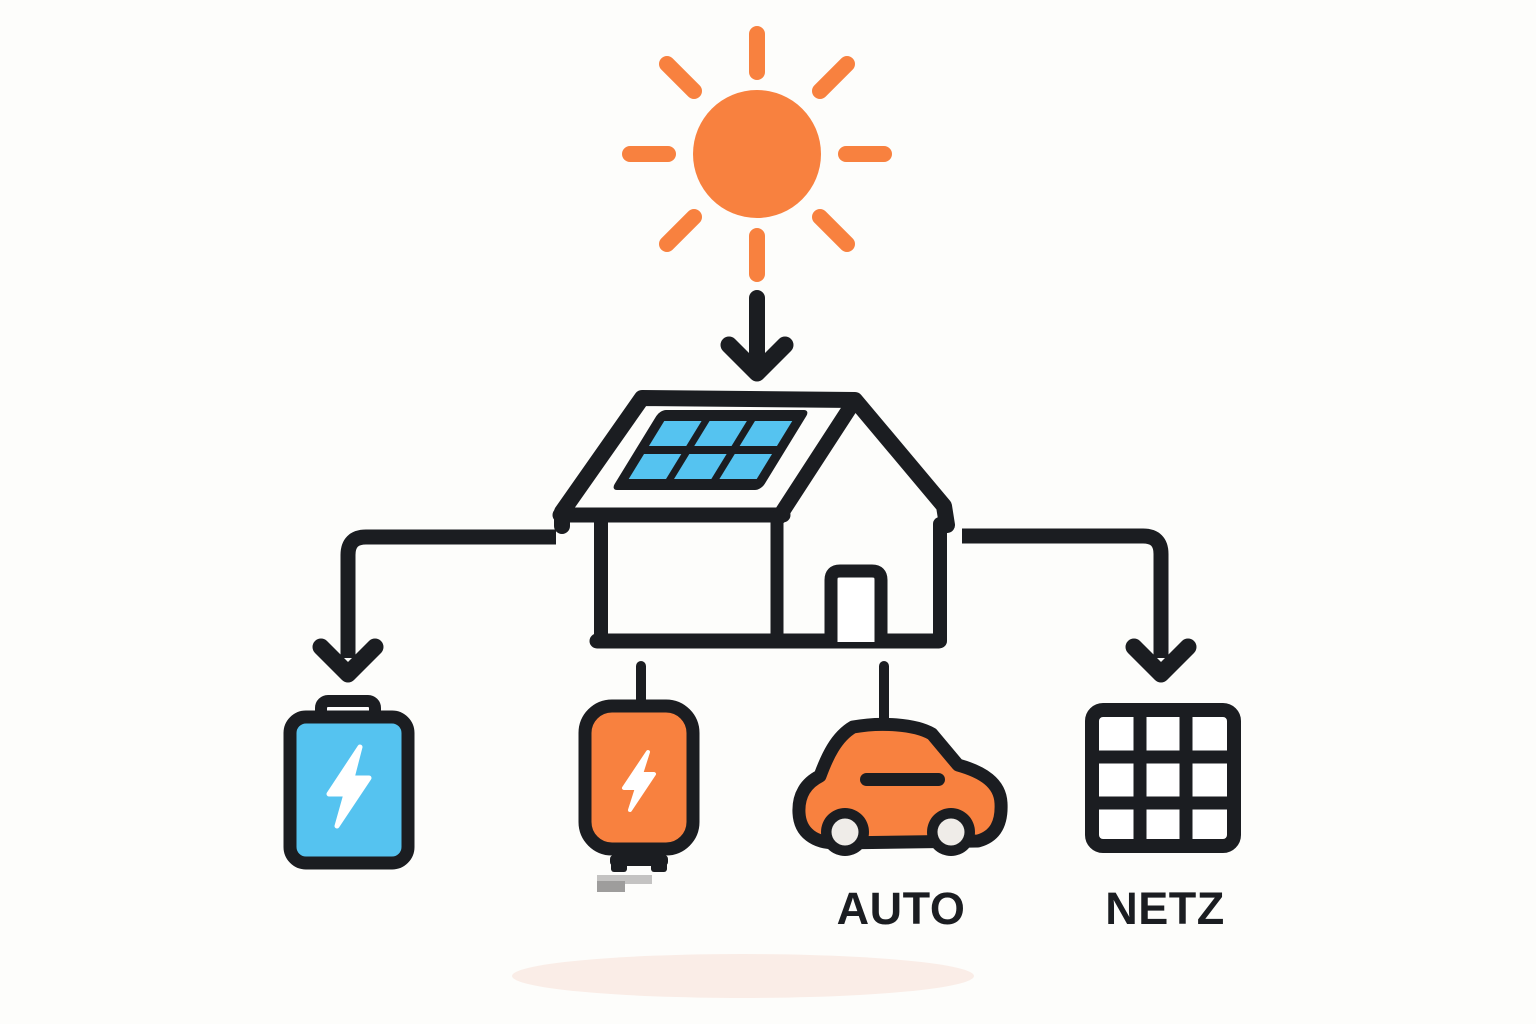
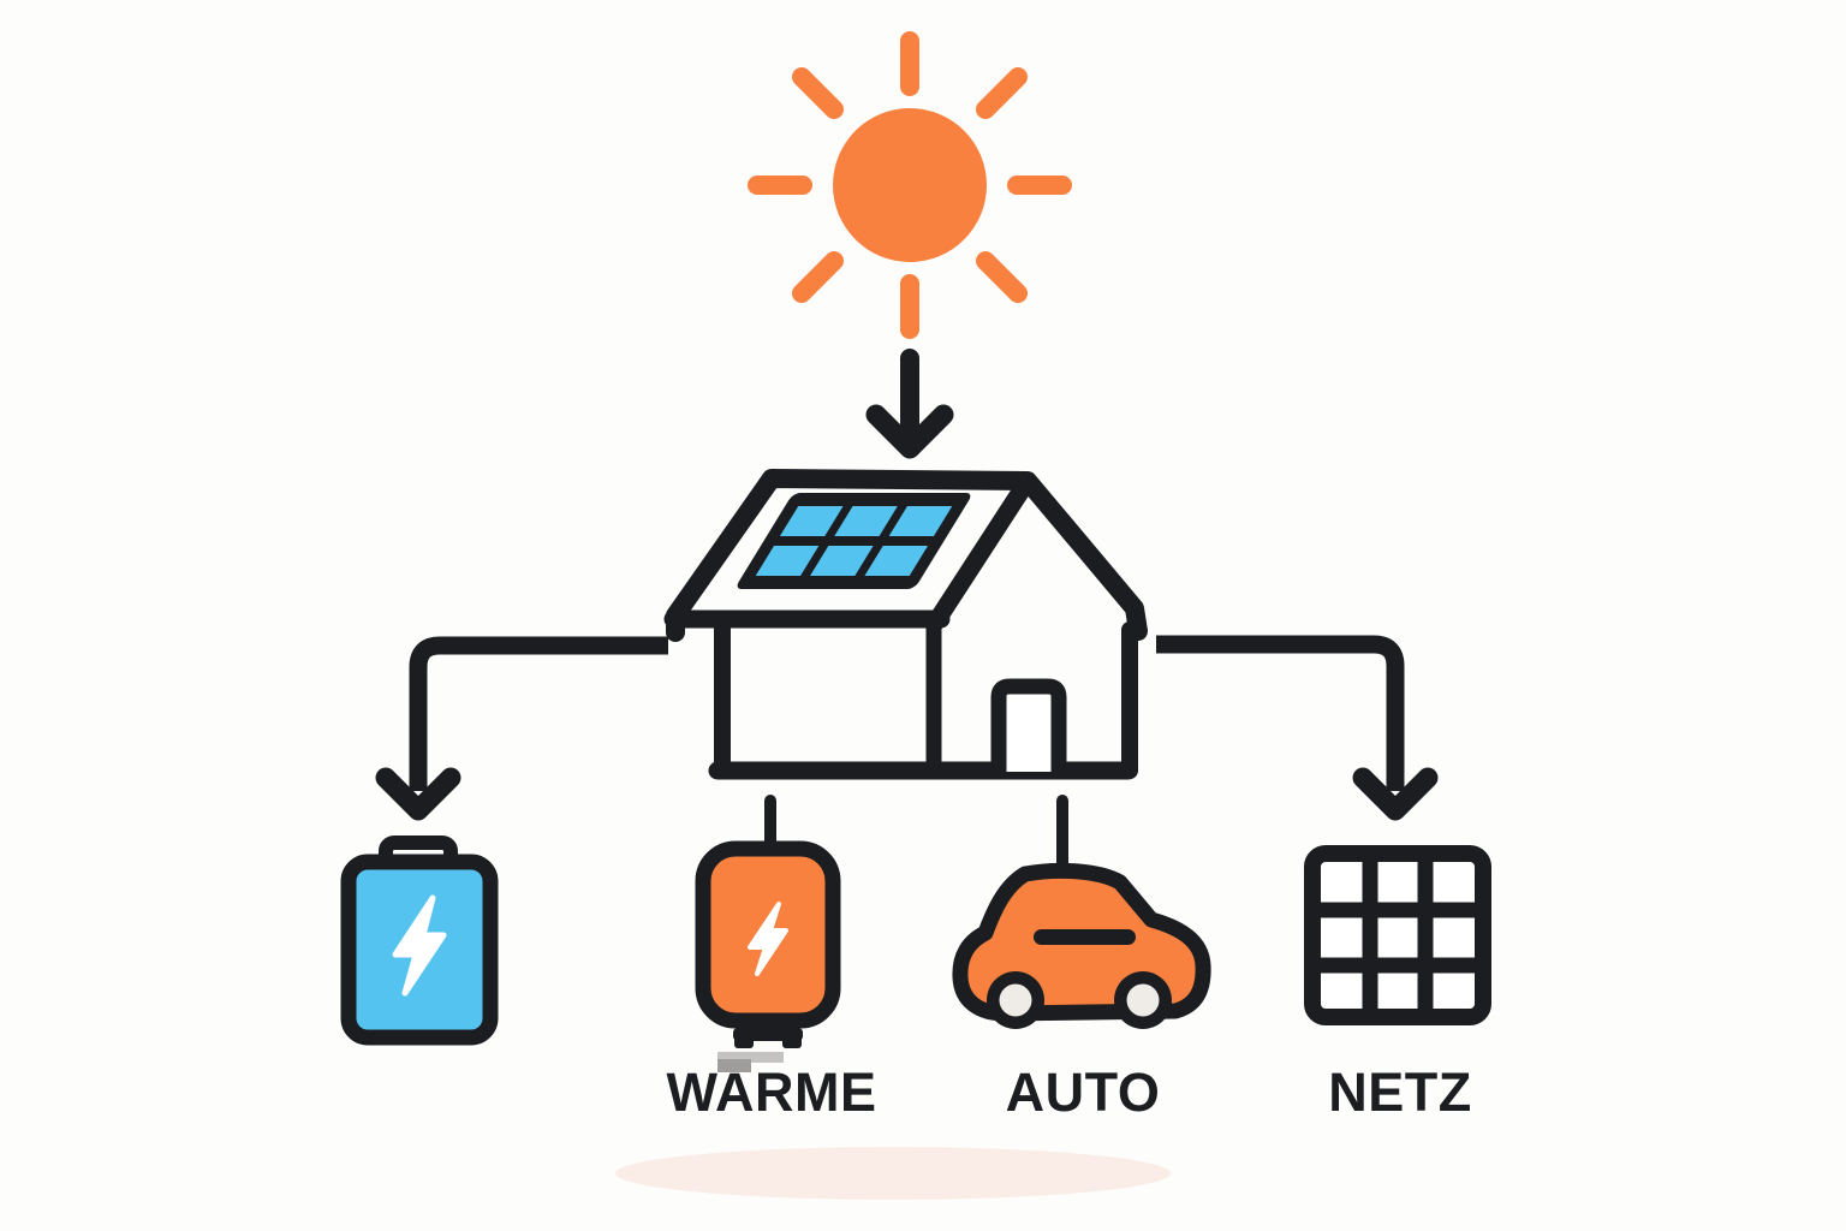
+ WARME
  AUTO
  NETZ
